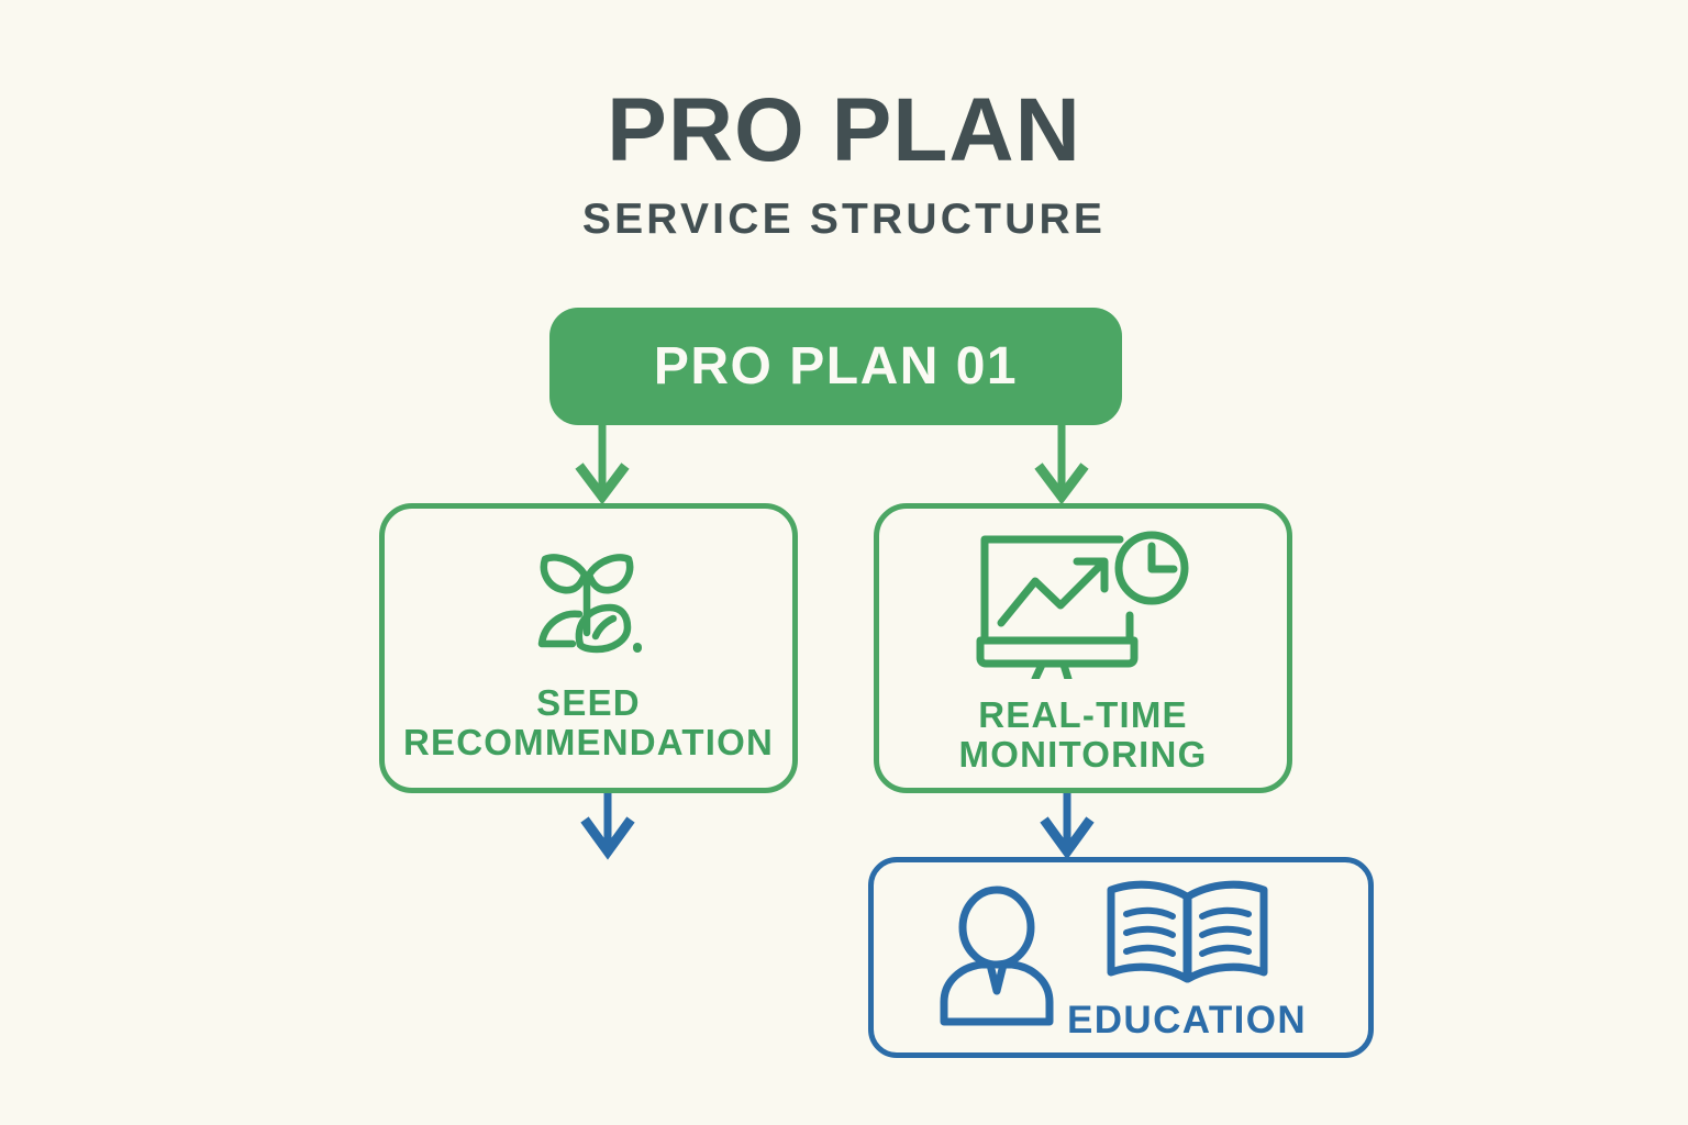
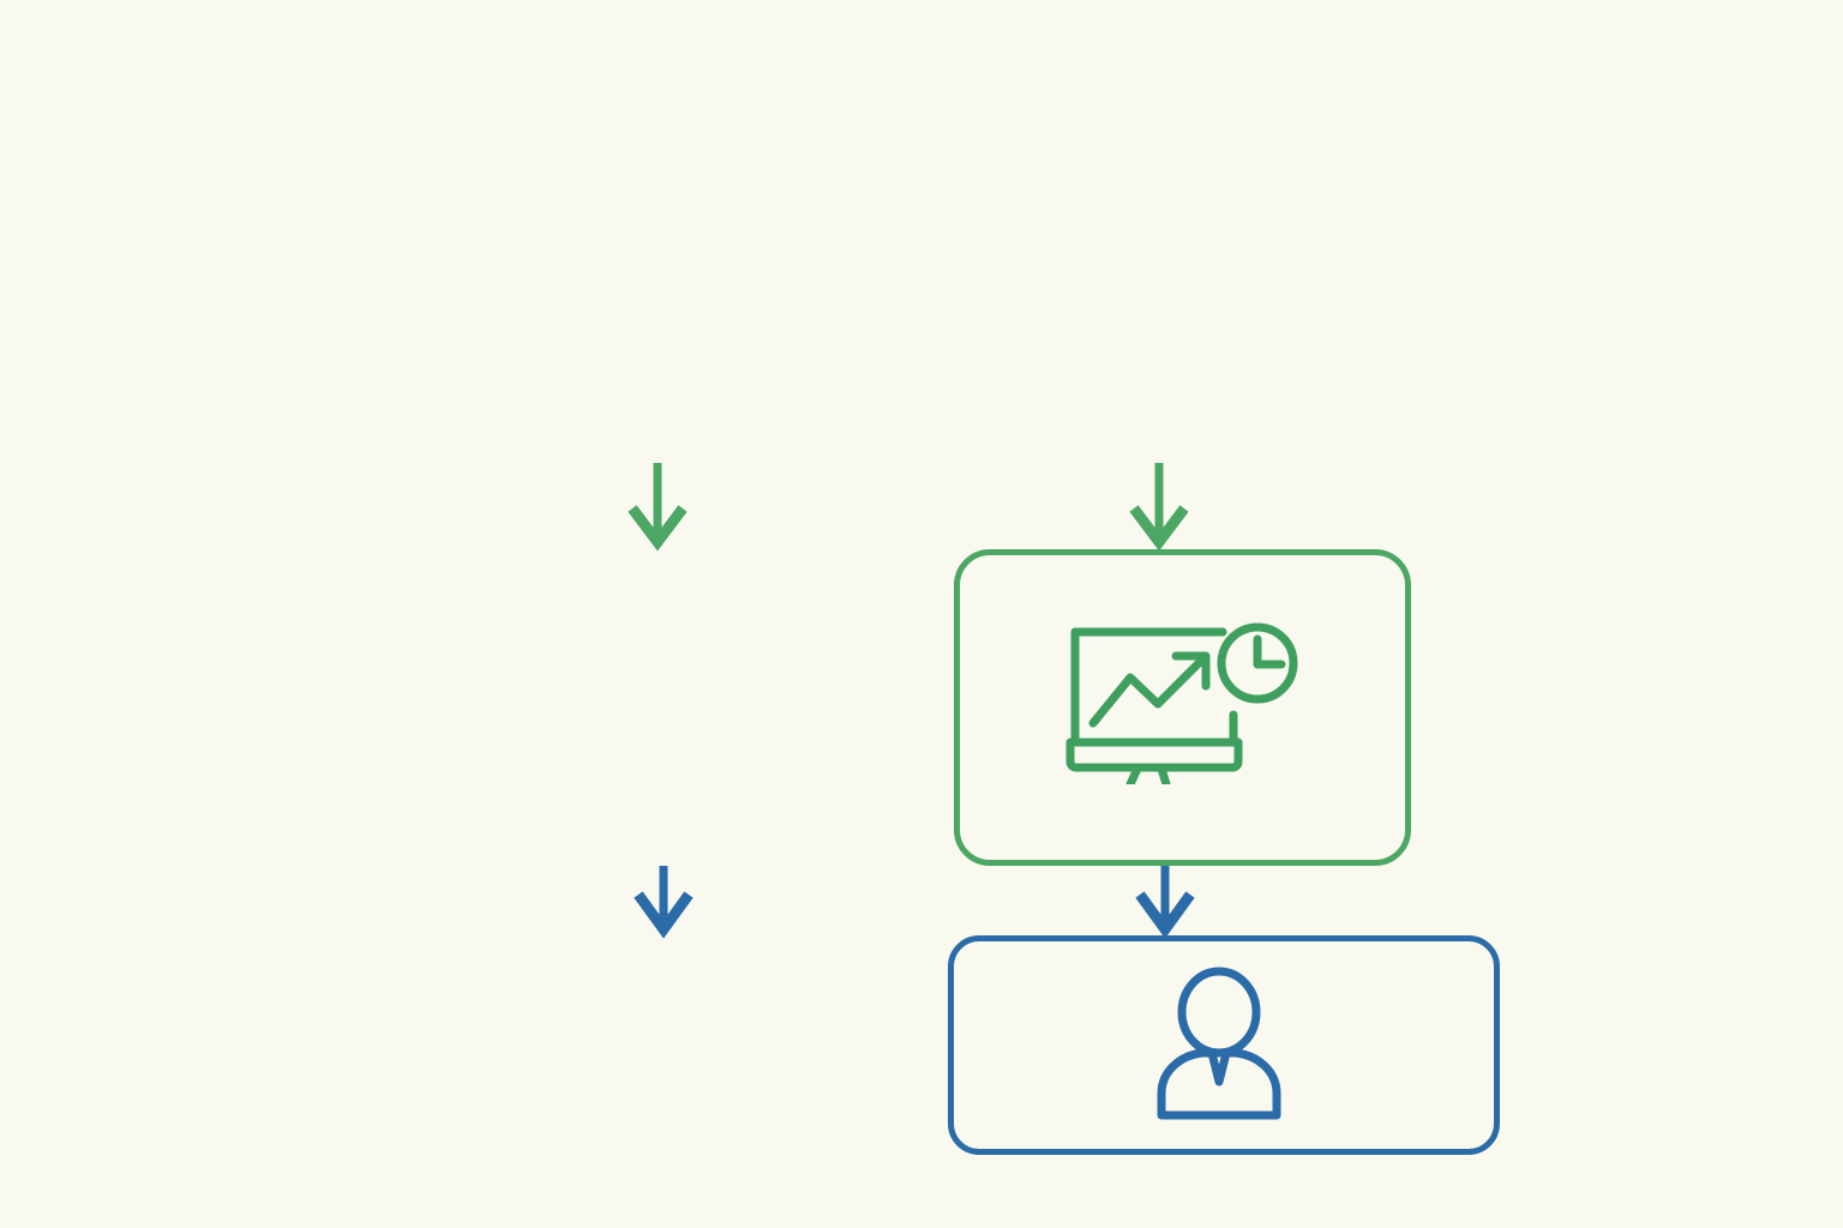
- PRO PLAN
- SERVICE STRUCTURE
- PRO PLAN 01
- SEED
- RECOMMENDATION
- REAL-TIME
- MONITORING
- EDUCATION
